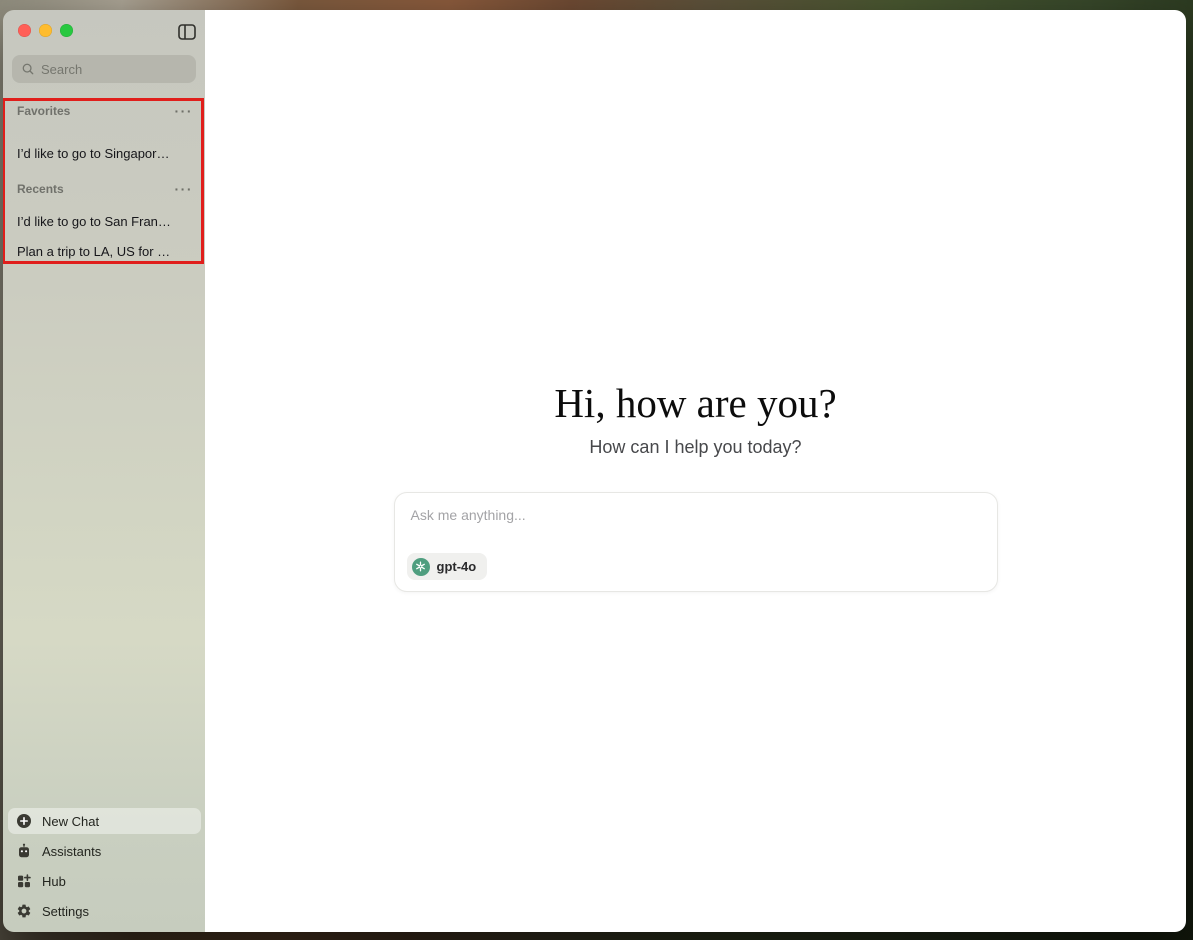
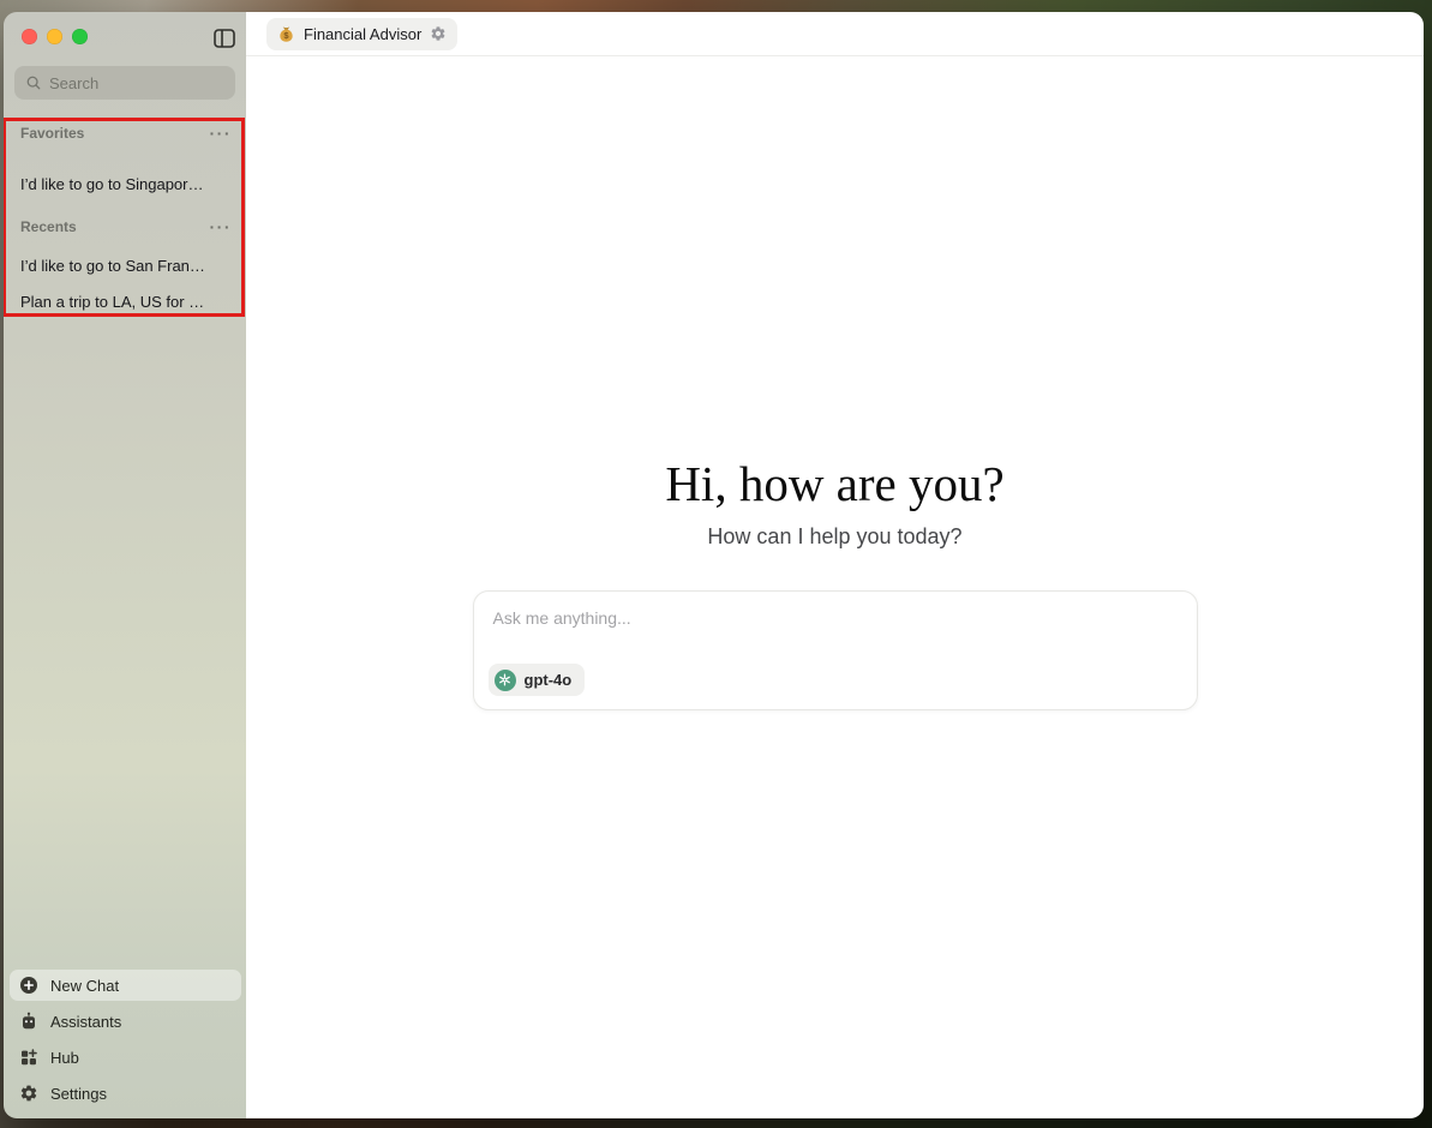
  Search
  Favorites
  ···
  I’d like to go to Singapor…
  Recents
  ···
  I’d like to go to San Fran…
  Plan a trip to LA, US for …
  New Chat
  Assistants
  Hub
  Settings
+ $
+ Financial Advisor
  Hi, how are you?
  How can I help you today?
  Ask me anything...
  gpt-4o
